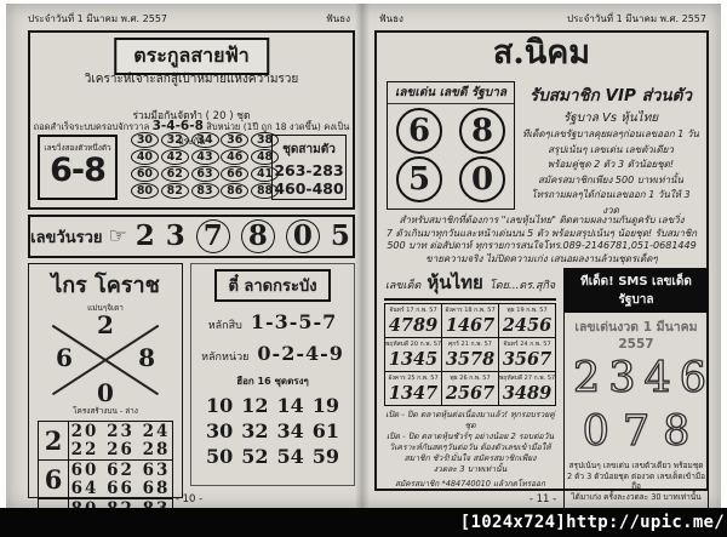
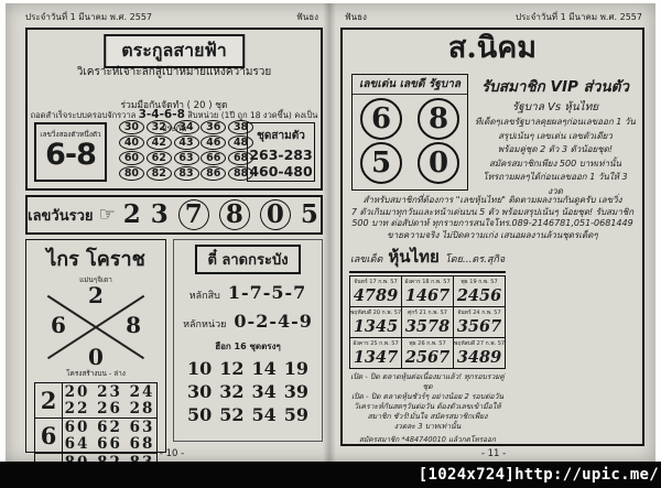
  ประจำวันที่ 1 มีนาคม พ.ศ. 2557
  ฟันธง
  ตระกูลสายฟ้า
  วิเคราะห์เจาะลึกสู้เป้าหมายแห่งความรวย
  ร่วมมือกันจัดทำ ( 20 ) ชุด
  ถอดสำเร็จระบบครอบจักรวาล 3-4-6-8 สิบหน่วย (1ปี ถูก 18 งวดขึ้น) คงเป็นประกัน
  เลขวิ่งสองตัวหนึ่งตัว
  6-8
  30
  32
  34
  36
  38
  40
  42
  43
  46
  48
  60
  62
  63
  66
- 41
+ 68
  80
  82
  83
  86
  88
  ชุดสามตัว
  263-283
  460-480
  เลขวันรวย
  ☞
  2
  3
  7
  8
  0
  5
  ไกร โคราช
  แม่นๆจิเดา
  2
  6
  8
  0
  โครงสร้างบน - ล่าง
  2
  20 23 24
  22 26 28
  6
  60 62 63
  64 66 68
  ตี๋ ลาดกระบัง
  หลักสิบ
- 1-3-5-7
+ 1-7-5-7
  หลักหน่วย
  0-2-4-9
  ฮือก 16 ชุดตรงๆ
  10
  12
  14
  19
  30
  32
  34
- 61
+ 39
  50
  52
  54
  59
  - 10 -
  ฟันธง
  ประจำวันที่ 1 มีนาคม พ.ศ. 2557
  ส.นิคม
  เลขเด่น เลขดี รัฐบาล
  6
  8
  5
  0
  รับสมาชิก VIP ส่วนตัว
  รัฐบาล Vs หุ้นไทย
  ทีเด็ดๆเลขรัฐบาลคุยผลๆก่อนเลขออก 1 วัน
  สรุปเน้นๆ เลขเด่น เลขตัวเดียว
  พร้อมคู่ชุด 2 ตัว 3 ตัวน้อยชุด!
  สมัครสมาชิกเพียง 500 บาทเท่านั้น
  โทรถามผลๆได้ก่อนเลขออก 1 วันให้ 3 งวด
  สำหรับสมาชิกที่ต้องการ "เลขหุ้นไทย" ติดตามผลงานกันดูครับ เลขวิ่ง
  7 ตัวเกินมาทุกวันและหน้าเด่นบน 5 ตัว พร้อมสรุปเน้นๆ น้อยชุด! รับสมาชิก
  500 บาท ต่อสัปดาห์ ทุกรายการสนใจโทร.089-2146781,051-0681449
  ขายความจริง ไม่ปิดความเก่ง เสนอผลงานล้วนชุดรเด็ดๆ
  เลขเด็ด หุ้นไทย โดย...ดร.สุกิจ
  4789
  1467
  2456
  1345
  3578
  3567
  1347
  2567
  3489
  เปิด - ปิด ตลาดหุ้นต่อเนื่องมาแล้ว! ทุกรอบรวยคู่ชุด
  เปิด - ปิด ตลาดหุ้นชัวร์ๆ อย่างน้อย 2 รอบต่อวัน
  วิเคราะห์กันสดๆวันต่อวัน ต้องตัวเลขเข้ามือให้
  สมาชิก ชัวร์!มั่นใจ สมัครสมาชิกเพียง
  งวดละ 3 บาทเท่านั้น
  สมัครสมาชิก *484740010 แล้วกดโทรออก
- ทีเด็ด! SMS เลขเด็ดรัฐบาล
- เลขเด่นงวด 1 มีนาคม 2557
- 2346
- 078
- สรุปเน้นๆ เลขเด่น เลขตัวเดียว พร้อมชุด
- 2 ตัว 3 ตัวน้อยชุด ต่องวด เลขเด็ดเข้ามือถือ
- ได้มาเก่ง ครั้งละงวดละ 30 บาทเท่านั้น
  - 11 -
  [1024x724]http://upic.me/
